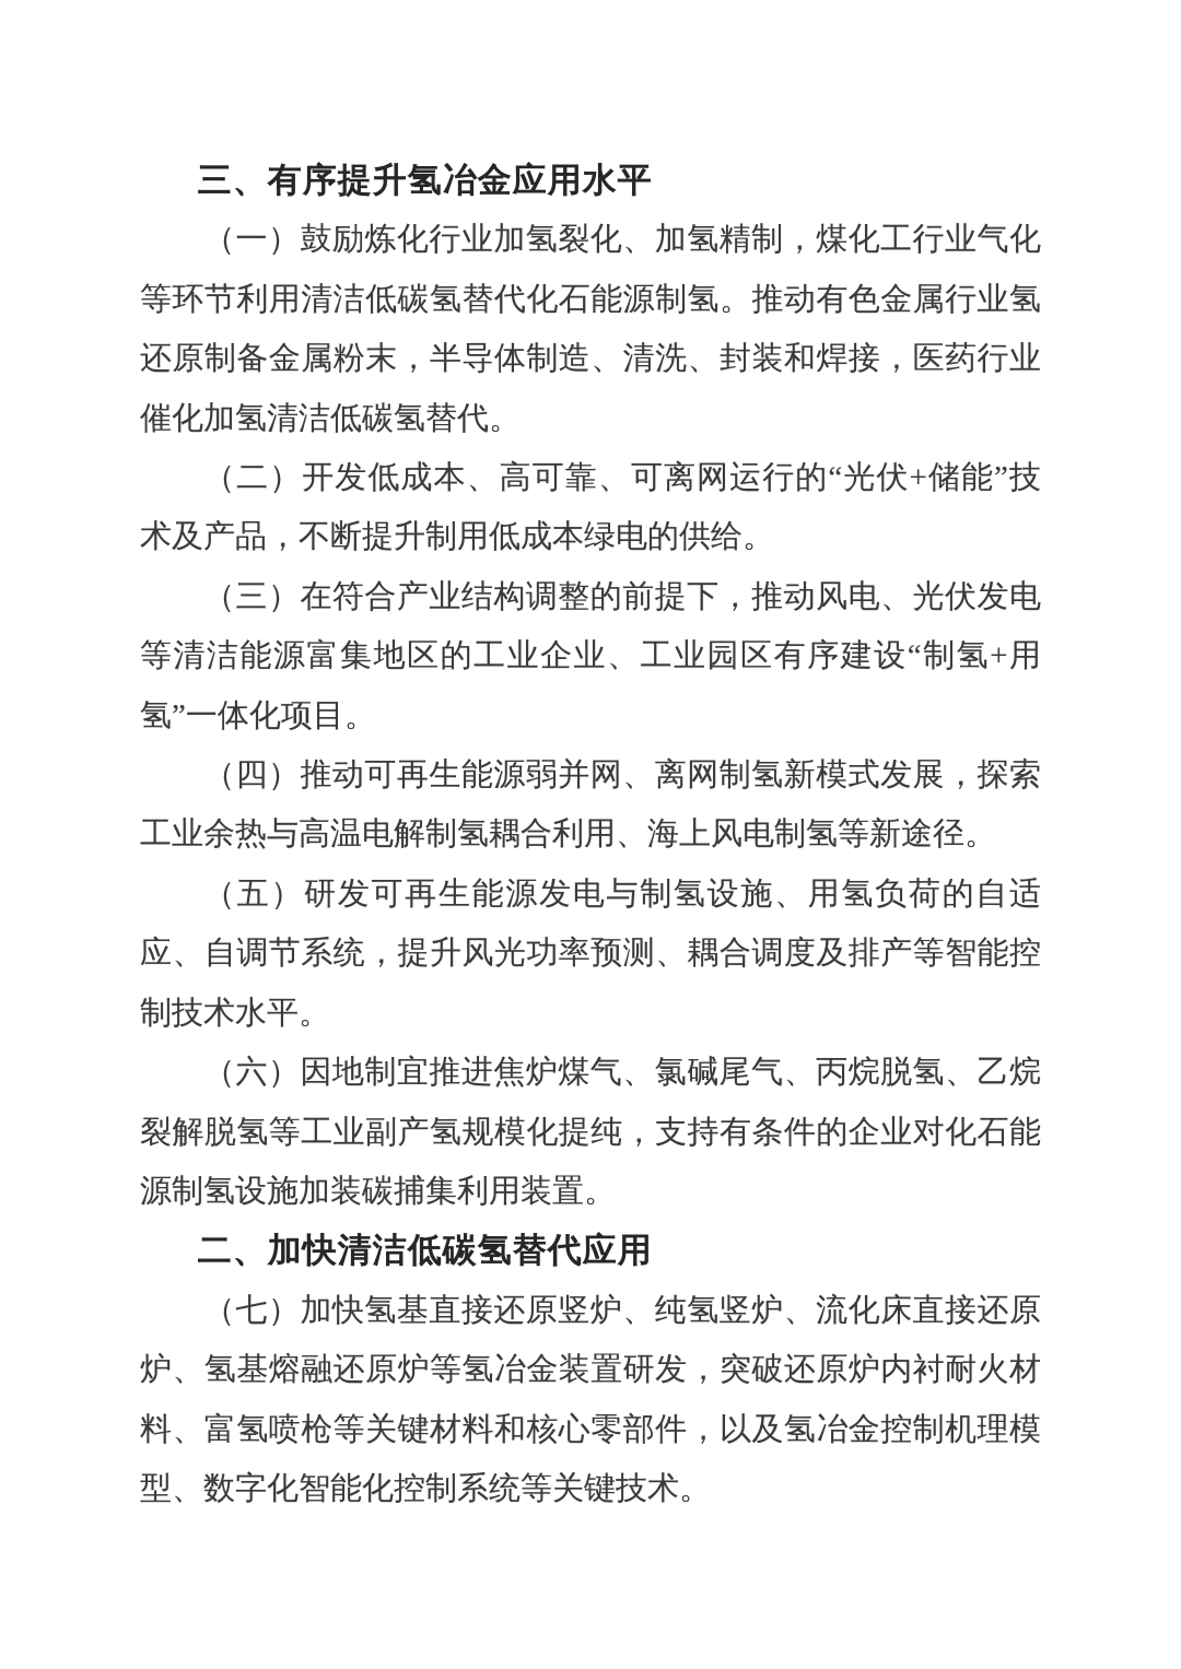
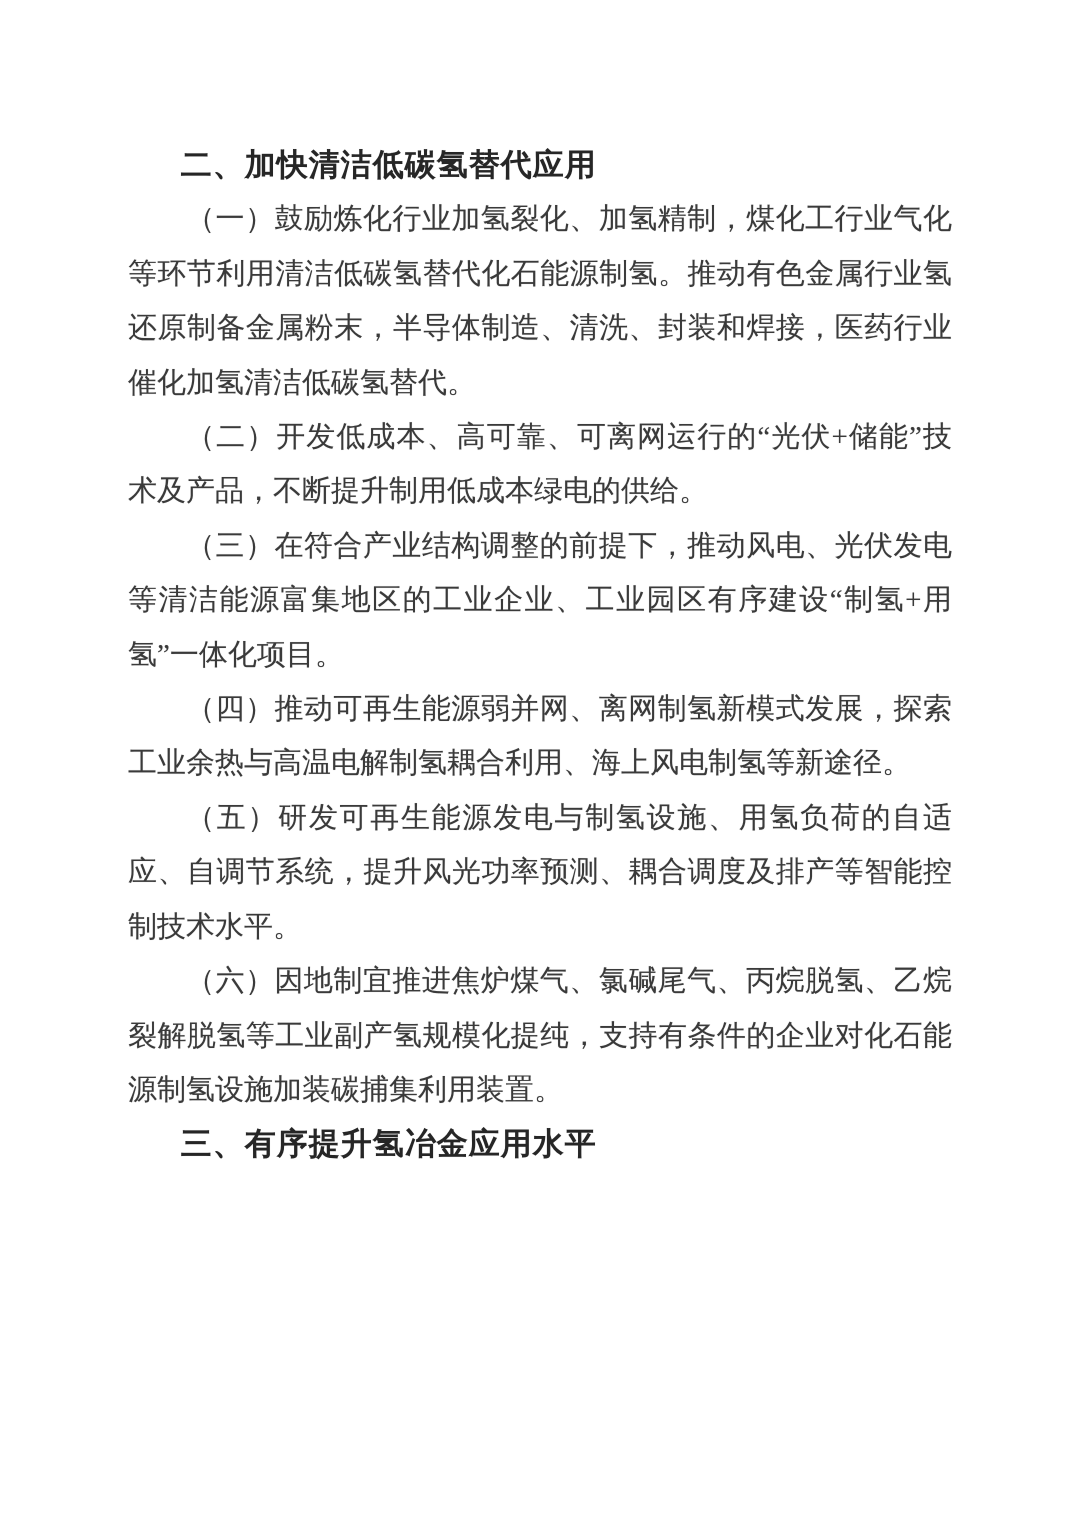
- 三、有序提升氢冶金应用水平
+ 二、加快清洁低碳氢替代应用
  （一）鼓励炼化行业加氢裂化、加氢精制，煤化工行业气化等环节利用清洁低碳氢替代化石能源制氢。推动有色金属行业氢还原制备金属粉末，半导体制造、清洗、封装和焊接，医药行业催化加氢清洁低碳氢替代。
  （二）开发低成本、高可靠、可离网运行的“光伏+储能”技术及产品，不断提升制用低成本绿电的供给。
  （三）在符合产业结构调整的前提下，推动风电、光伏发电等清洁能源富集地区的工业企业、工业园区有序建设“制氢+用氢”一体化项目。
  （四）推动可再生能源弱并网、离网制氢新模式发展，探索工业余热与高温电解制氢耦合利用、海上风电制氢等新途径。
  （五）研发可再生能源发电与制氢设施、用氢负荷的自适应、自调节系统，提升风光功率预测、耦合调度及排产等智能控制技术水平。
  （六）因地制宜推进焦炉煤气、氯碱尾气、丙烷脱氢、乙烷裂解脱氢等工业副产氢规模化提纯，支持有条件的企业对化石能源制氢设施加装碳捕集利用装置。
- 二、加快清洁低碳氢替代应用
+ 三、有序提升氢冶金应用水平
- （七）加快氢基直接还原竖炉、纯氢竖炉、流化床直接还原炉、氢基熔融还原炉等氢冶金装置研发，突破还原炉内衬耐火材料、富氢喷枪等关键材料和核心零部件，以及氢冶金控制机理模型、数字化智能化控制系统等关键技术。
